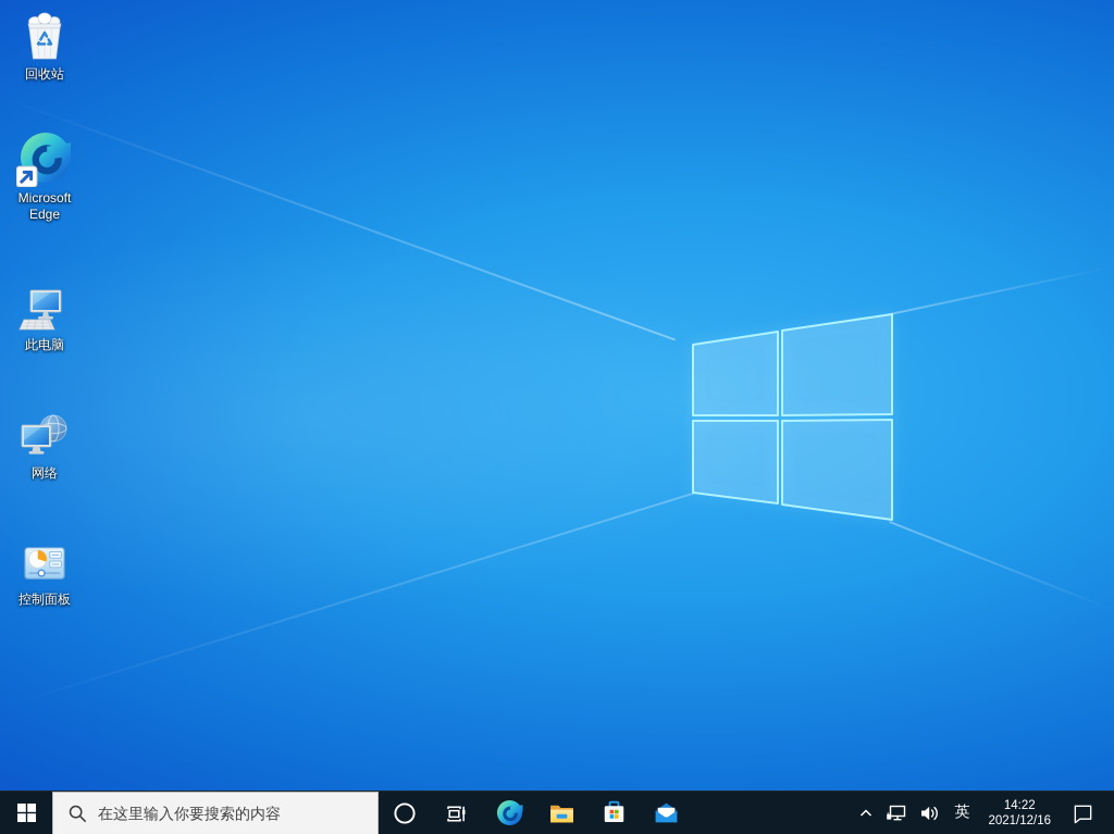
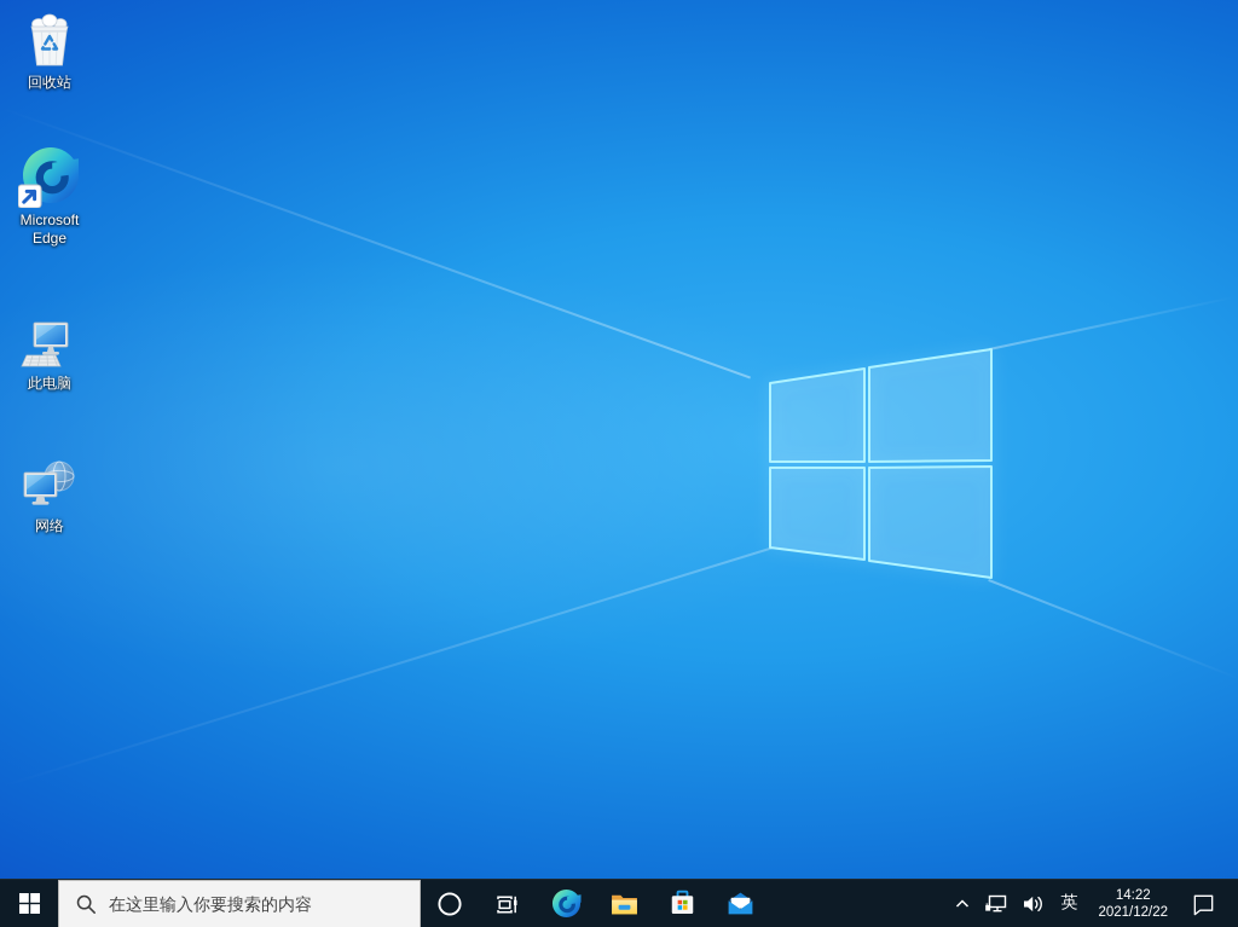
  回收站
  Microsoft Edge
  此电脑
  网络
- 控制面板
  在这里输入你要搜索的内容
  英
  14:22
- 2021/12/16
+ 2021/12/22
